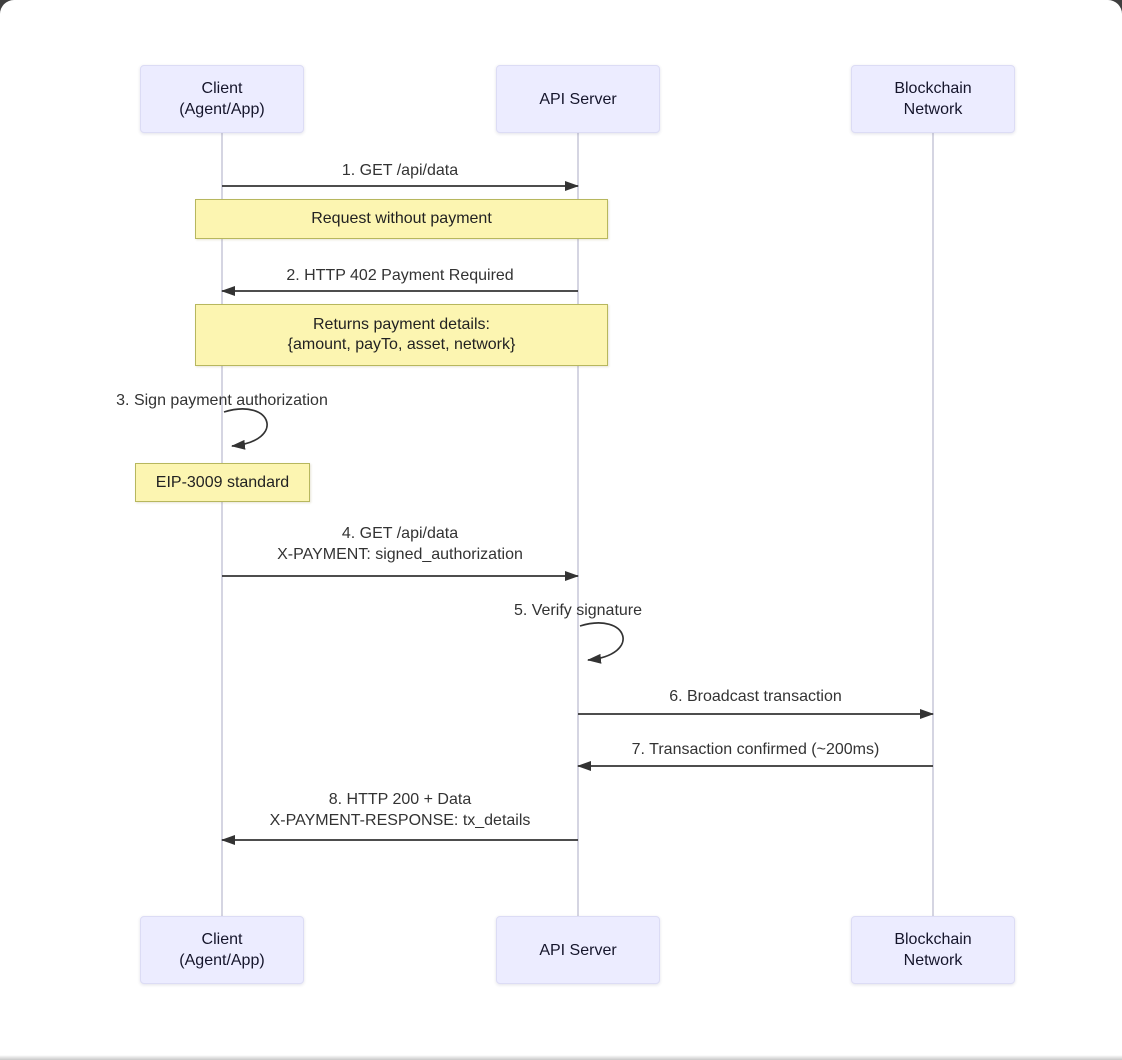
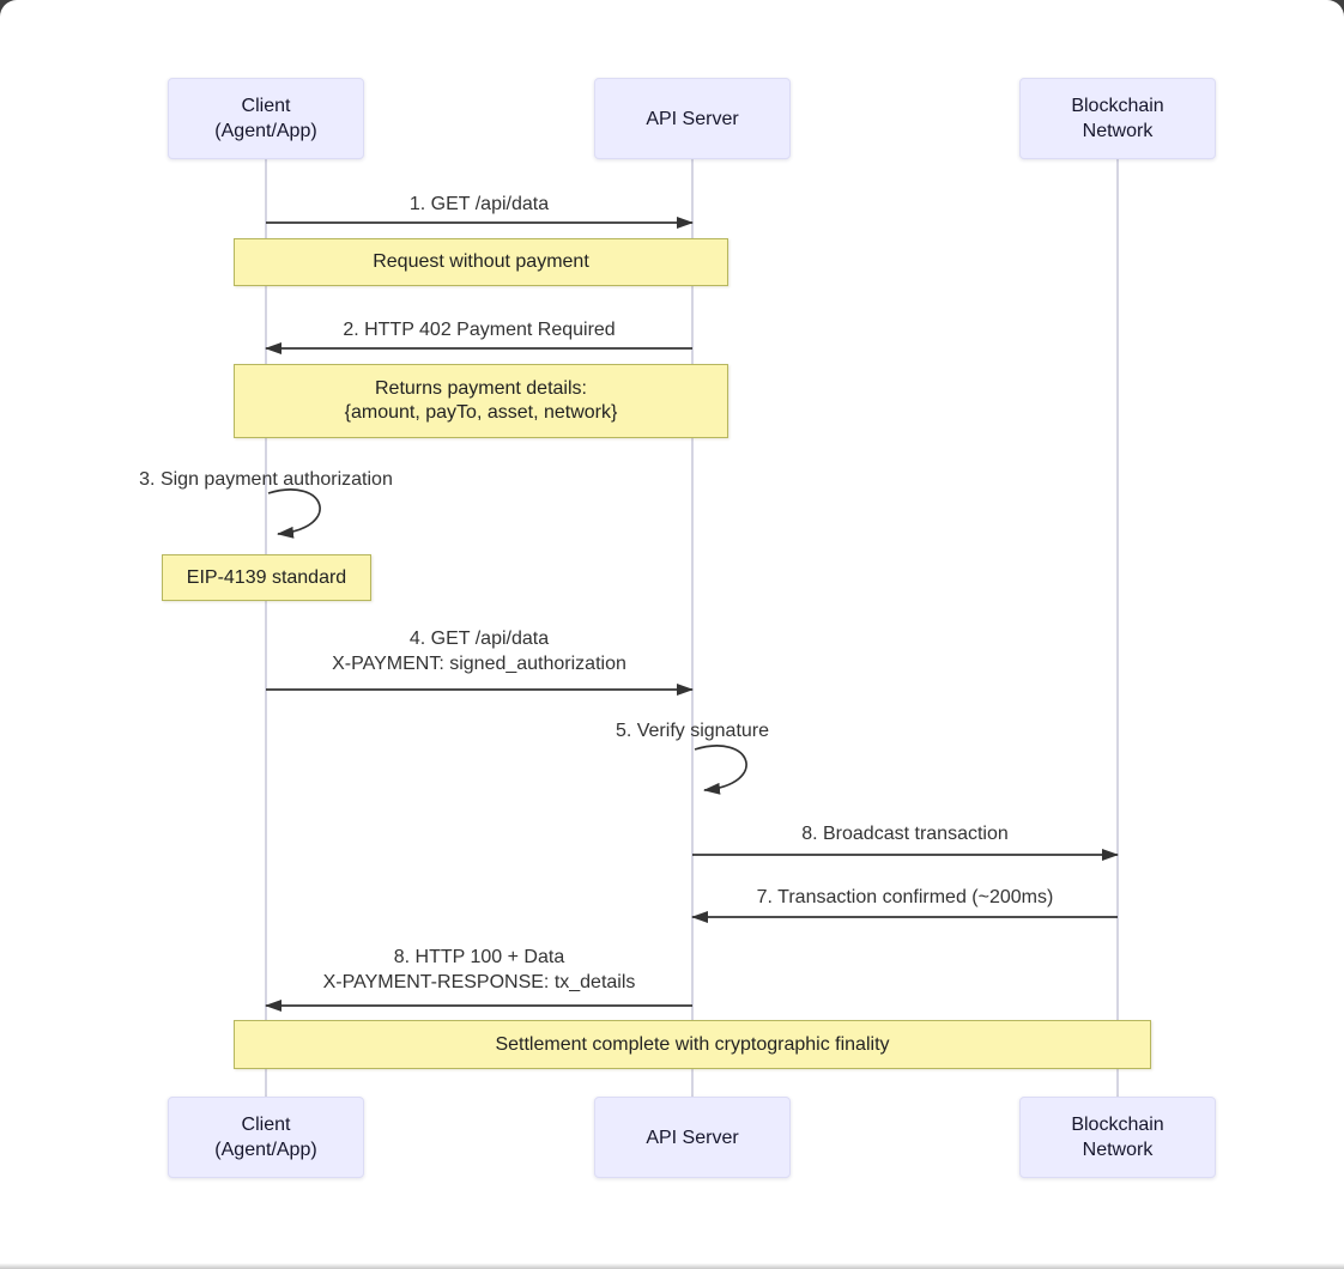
  Client
  (Agent/App)
  API Server
  Blockchain
  Network
  1. GET /api/data
  2. HTTP 402 Payment Required
  3. Sign payment authorization
  4. GET /api/data
  X-PAYMENT: signed_authorization
  5. Verify signature
- 6. Broadcast transaction
+ 8. Broadcast transaction
  7. Transaction confirmed (~200ms)
- 8. HTTP 200 + Data
+ 8. HTTP 100 + Data
  X-PAYMENT-RESPONSE: tx_details
  Request without payment
  Returns payment details:
  {amount, payTo, asset, network}
- EIP-3009 standard
+ EIP-4139 standard
+ Settlement complete with cryptographic finality
  Client
  (Agent/App)
  API Server
  Blockchain
  Network
